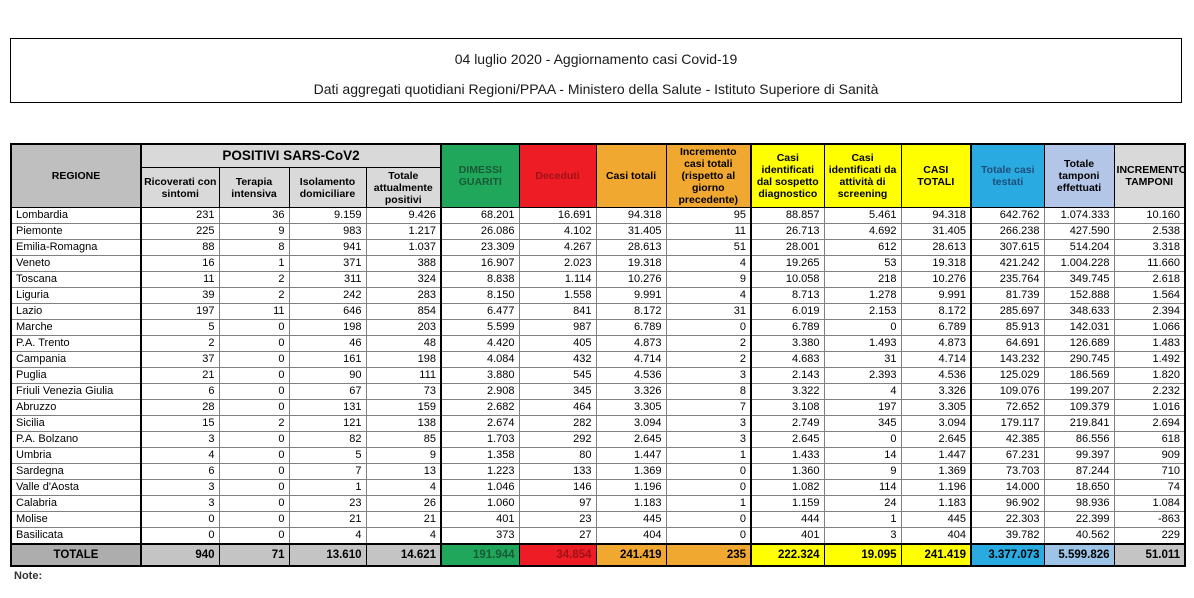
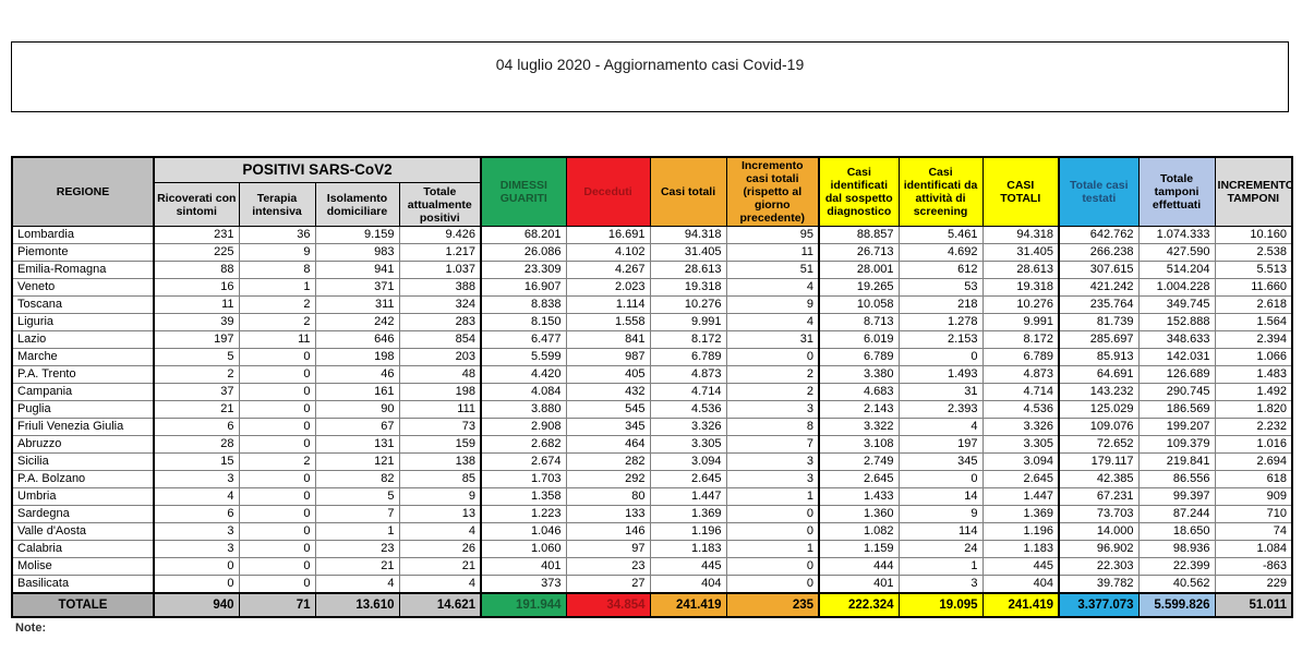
  04 luglio 2020 - Aggiornamento casi Covid-19
- Dati aggregati quotidiani Regioni/PPAA - Ministero della Salute - Istituto Superiore di Sanità
  REGIONE	POSITIVI SARS-CoV2	DIMESSI GUARITI	Deceduti	Casi totali	Incremento casi totali (rispetto al giorno precedente)	Casi identificati dal sospetto diagnostico	Casi identificati da attività di screening	CASI TOTALI	Totale casi testati	Totale tamponi effettuati	INCREMENTO TAMPONI
  Ricoverati con sintomi	Terapia intensiva	Isolamento domiciliare	Totale attualmente positivi
  Lombardia	231	36	9.159	9.426	68.201	16.691	94.318	95	88.857	5.461	94.318	642.762	1.074.333	10.160
  Piemonte	225	9	983	1.217	26.086	4.102	31.405	11	26.713	4.692	31.405	266.238	427.590	2.538
- Emilia-Romagna	88	8	941	1.037	23.309	4.267	28.613	51	28.001	612	28.613	307.615	514.204	3.318
+ Emilia-Romagna	88	8	941	1.037	23.309	4.267	28.613	51	28.001	612	28.613	307.615	514.204	5.513
  Veneto	16	1	371	388	16.907	2.023	19.318	4	19.265	53	19.318	421.242	1.004.228	11.660
  Toscana	11	2	311	324	8.838	1.114	10.276	9	10.058	218	10.276	235.764	349.745	2.618
  Liguria	39	2	242	283	8.150	1.558	9.991	4	8.713	1.278	9.991	81.739	152.888	1.564
  Lazio	197	11	646	854	6.477	841	8.172	31	6.019	2.153	8.172	285.697	348.633	2.394
  Marche	5	0	198	203	5.599	987	6.789	0	6.789	0	6.789	85.913	142.031	1.066
  P.A. Trento	2	0	46	48	4.420	405	4.873	2	3.380	1.493	4.873	64.691	126.689	1.483
  Campania	37	0	161	198	4.084	432	4.714	2	4.683	31	4.714	143.232	290.745	1.492
  Puglia	21	0	90	111	3.880	545	4.536	3	2.143	2.393	4.536	125.029	186.569	1.820
  Friuli Venezia Giulia	6	0	67	73	2.908	345	3.326	8	3.322	4	3.326	109.076	199.207	2.232
  Abruzzo	28	0	131	159	2.682	464	3.305	7	3.108	197	3.305	72.652	109.379	1.016
  Sicilia	15	2	121	138	2.674	282	3.094	3	2.749	345	3.094	179.117	219.841	2.694
  P.A. Bolzano	3	0	82	85	1.703	292	2.645	3	2.645	0	2.645	42.385	86.556	618
  Umbria	4	0	5	9	1.358	80	1.447	1	1.433	14	1.447	67.231	99.397	909
  Sardegna	6	0	7	13	1.223	133	1.369	0	1.360	9	1.369	73.703	87.244	710
  Valle d'Aosta	3	0	1	4	1.046	146	1.196	0	1.082	114	1.196	14.000	18.650	74
  Calabria	3	0	23	26	1.060	97	1.183	1	1.159	24	1.183	96.902	98.936	1.084
  Molise	0	0	21	21	401	23	445	0	444	1	445	22.303	22.399	-863
  Basilicata	0	0	4	4	373	27	404	0	401	3	404	39.782	40.562	229
  TOTALE	940	71	13.610	14.621	191.944	34.854	241.419	235	222.324	19.095	241.419	3.377.073	5.599.826	51.011
  Note:
